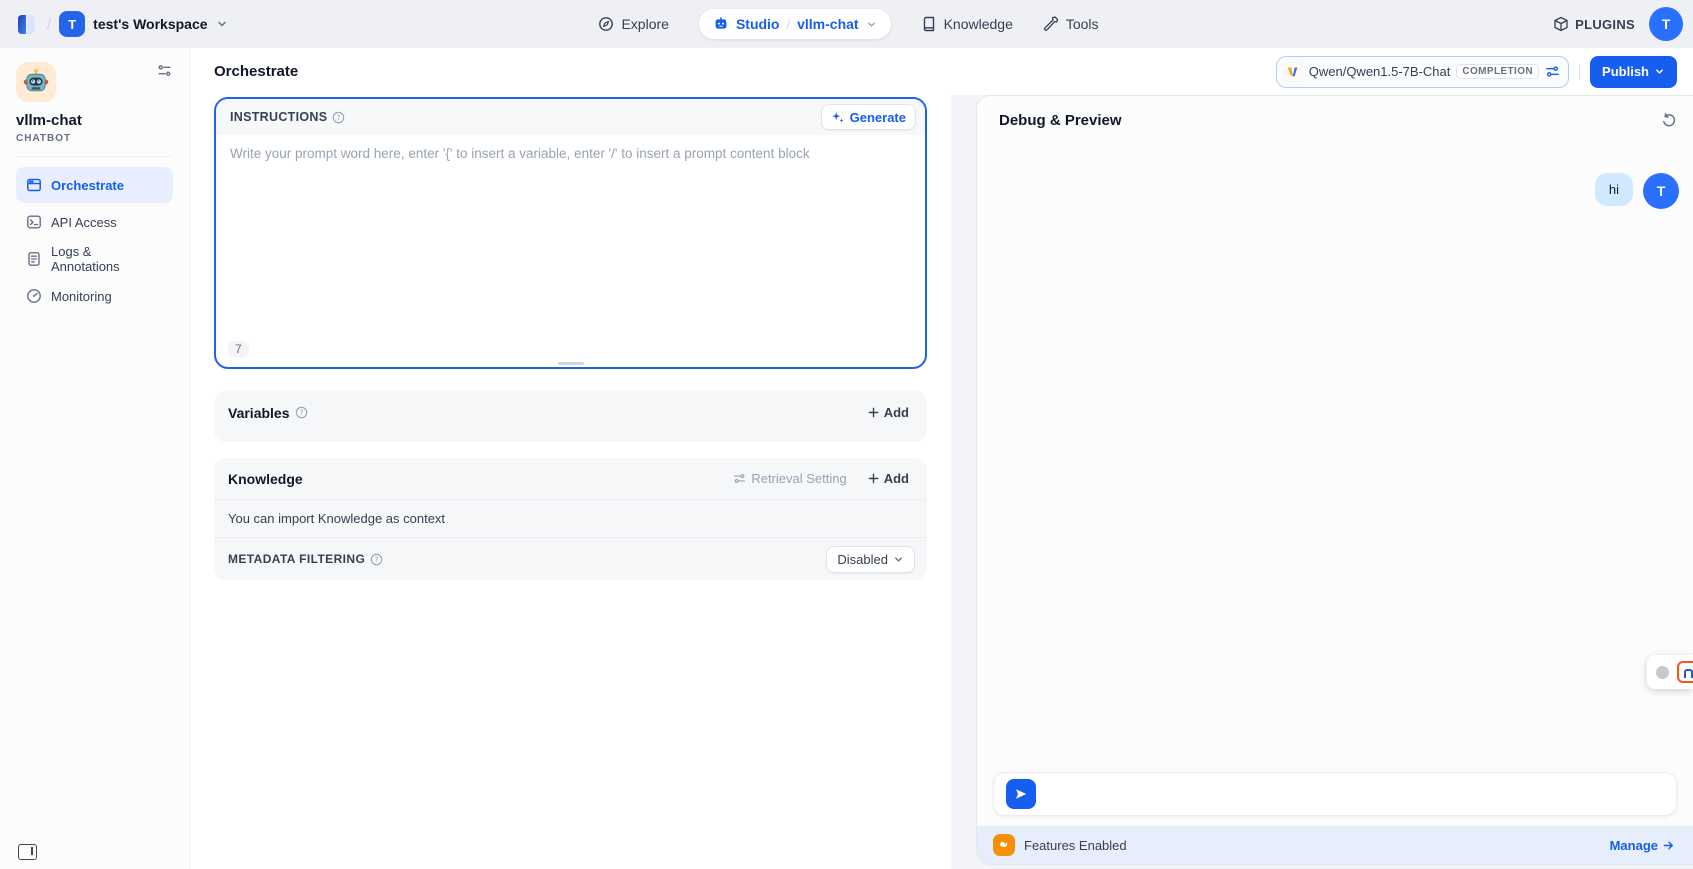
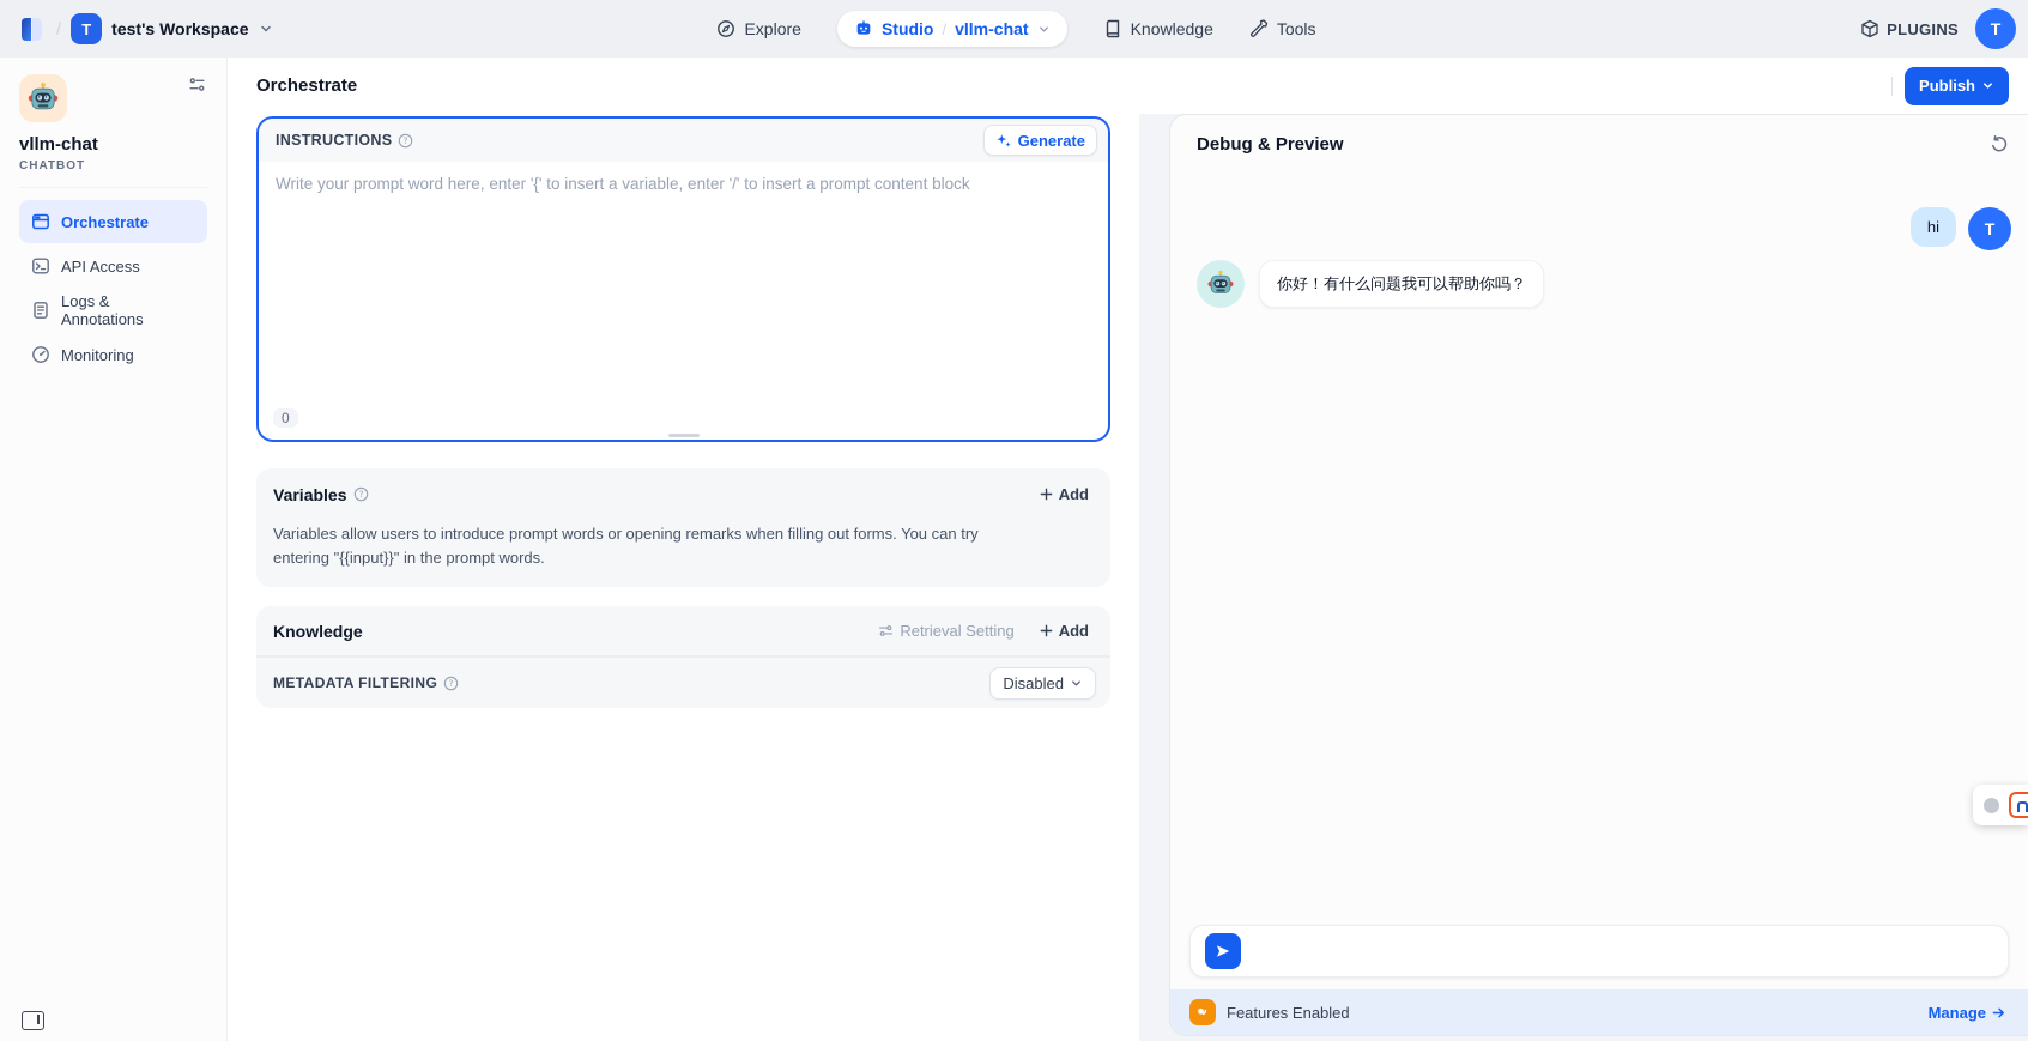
  /
  T
  test's Workspace
  Explore
  Studio
  /
  vllm-chat
  Knowledge
  Tools
  PLUGINS
  T
  vllm-chat
  CHATBOT
  Orchestrate
  API Access
  Logs & Annotations
  Monitoring
  Orchestrate
- Qwen/Qwen1.5-7B-Chat
- COMPLETION
  Publish
  INSTRUCTIONS
  ?
  Generate
  Write your prompt word here, enter '{' to insert a variable, enter '/' to insert a prompt content block
- 7
+ 0
  Variables
  ?
  Add
+ Variables allow users to introduce prompt words or opening remarks when filling out forms. You can try entering "{{input}}" in the prompt words.
  Knowledge
  Retrieval Setting
  Add
- You can import Knowledge as context
  METADATA FILTERING
  ?
  Disabled
  Debug & Preview
  hi
  T
+ 你好！有什么问题我可以帮助你吗？
  Features Enabled
  Manage
